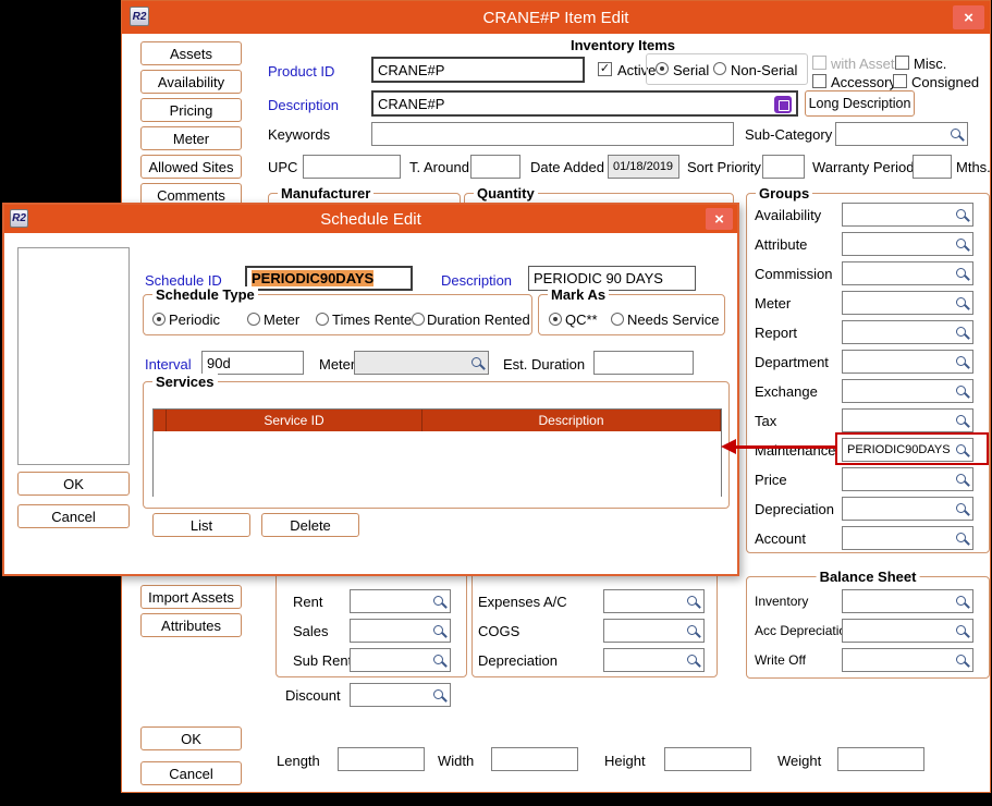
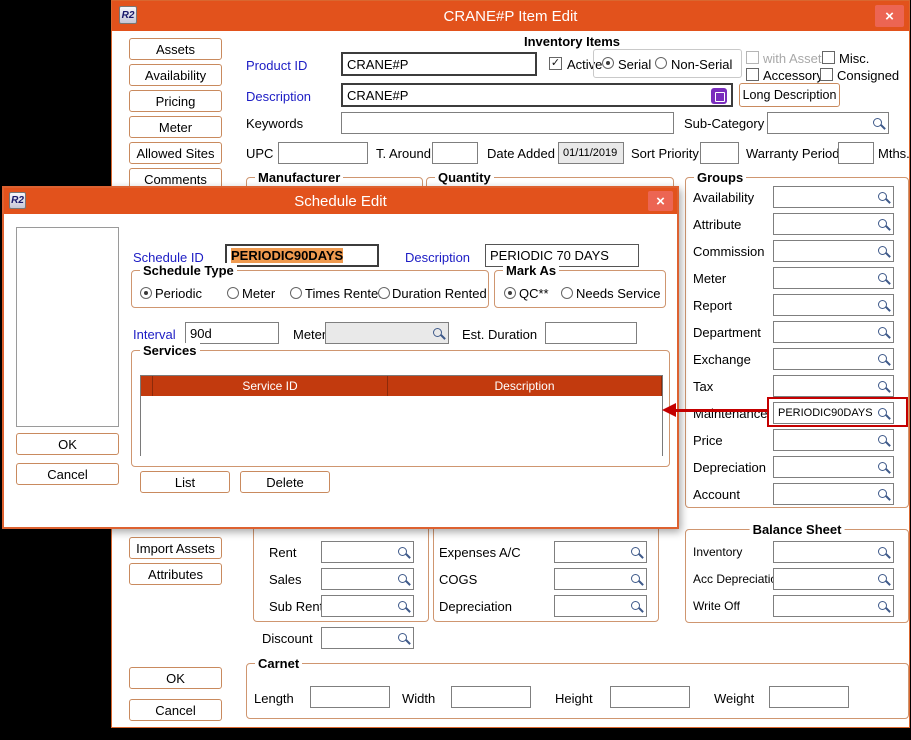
  CRANE#P Item Edit
  R2
  ×
  Assets
  Availability
  Pricing
  Meter
  Allowed Sites
  Comments
  Import Assets
  Attributes
  OK
  Cancel
  Inventory Items
  Product ID
  CRANE#P
  ✓
  Active
  Serial
  Non-Serial
  with Asset
  Misc.
  Accessor
  Consigned
  Description
  CRANE#P
  Long Description
  Keywords
  Sub-Category
  UPC
  T. Around
  Date Added
- 01/18/2019
+ 01/11/2019
  Sort Priority
  Warranty Period
  Mths.
  Manufacturer
  Quantity
  Groups
  Availability
  Attribute
  Commission
  Meter
  Report
  Department
  Exchange
  Tax
  Maintenance
  PERIODIC90DAYS
  Price
  Depreciation
  Account
  Balance Sheet
  Inventory
  Acc Depreciati
  Write Off
  Rent
  Sales
  Sub Ren
  Discount
  Expenses A/C
  COGS
  Depreciation
+ Carnet
  Length
  Width
  Height
  Weight
  Schedule Edit
  R2
  ×
  OK
  Cancel
  Schedule ID
  PERIODIC90DAYS
  Description
- PERIODIC 90 DAYS
+ PERIODIC 70 DAYS
  Schedule Type
  Periodic
  Meter
  Times Rente
  Duration Rented
  Mark As
  QC**
  Needs Service
  Interval
  90d
  Mete
  Est. Duration
  Services
  Service ID
  Description
  List
  Delete
